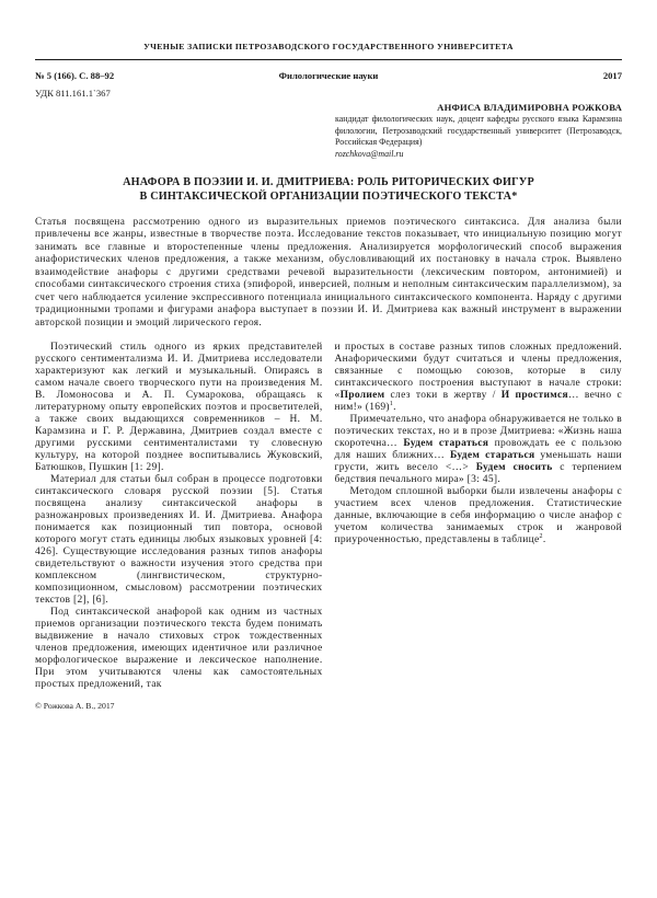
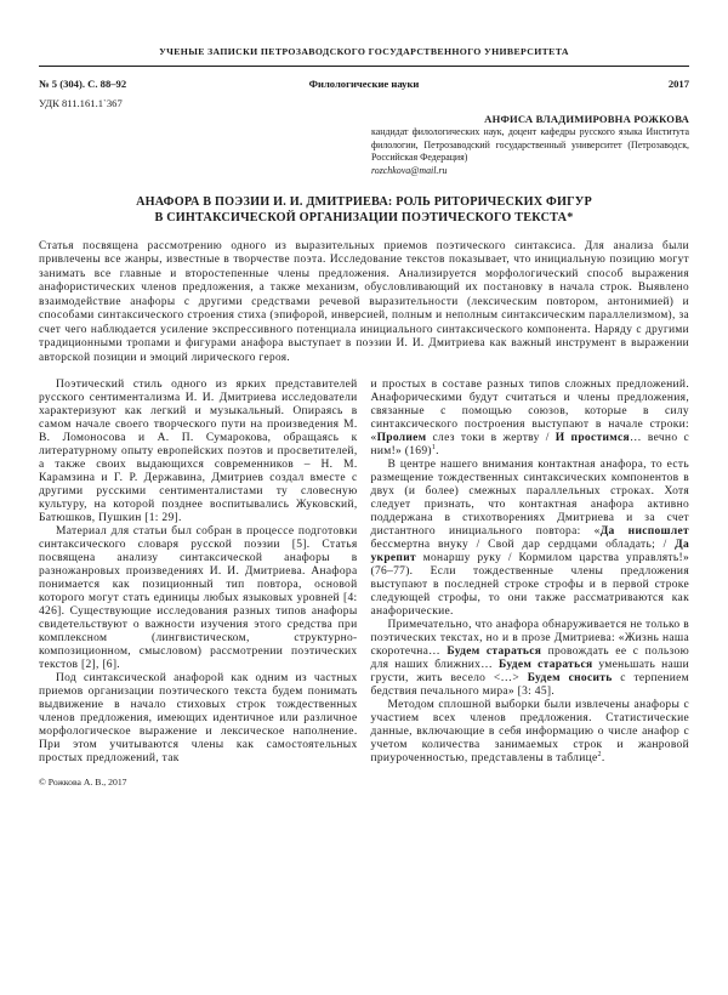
  УЧЕНЫЕ ЗАПИСКИ ПЕТРОЗАВОДСКОГО ГОСУДАРСТВЕННОГО УНИВЕРСИТЕТА
- № 5 (166). С. 88–92
+ № 5 (304). С. 88–92
  Филологические науки
  2017
  УДК 811.161.1`367
  АНФИСА ВЛАДИМИРОВНА РОЖКОВА
- кандидат филологических наук, доцент кафедры русского языка Карамзина филологии, Петрозаводский государственный университет (Петрозаводск, Российская Федерация)
+ кандидат филологических наук, доцент кафедры русского языка Института филологии, Петрозаводский государственный университет (Петрозаводск, Российская Федерация)
  rozchkova@mail.ru
  АНАФОРА В ПОЭЗИИ И. И. ДМИТРИЕВА: РОЛЬ РИТОРИЧЕСКИХ ФИГУР
  В СИНТАКСИЧЕСКОЙ ОРГАНИЗАЦИИ ПОЭТИЧЕСКОГО ТЕКСТА*
  Статья посвящена рассмотрению одного из выразительных приемов поэтического синтаксиса. Для анализа были привлечены все жанры, известные в творчестве поэта. Исследование текстов показывает, что инициальную позицию могут занимать все главные и второстепенные члены предложения. Анализируется морфологический способ выражения анафористических членов предложения, а также механизм, обусловливающий их постановку в начала строк. Выявлено взаимодействие анафоры с другими средствами речевой выразительности (лексическим повтором, антонимией) и способами синтаксического строения стиха (эпифорой, инверсией, полным и неполным синтаксическим параллелизмом), за счет чего наблюдается усиление экспрессивного потенциала инициального синтаксического компонента. Наряду с другими традиционными тропами и фигурами анафора выступает в поэзии И. И. Дмитриева как важный инструмент в выражении авторской позиции и эмоций лирического героя.
  Поэтический стиль одного из ярких представителей русского сентиментализма И. И. Дмитриева исследователи характеризуют как легкий и музыкальный. Опираясь в самом начале своего творческого пути на произведения М. В. Ломоносова и А. П. Сумарокова, обращаясь к литературному опыту европейских поэтов и просветителей, а также своих выдающихся современников – Н. М. Карамзина и Г. Р. Державина, Дмитриев создал вместе с другими русскими сентименталистами ту словесную культуру, на которой позднее воспитывались Жуковский, Батюшков, Пушкин [1: 29].
  Материал для статьи был собран в процессе подготовки синтаксического словаря русской поэзии [5]. Статья посвящена анализу синтаксической анафоры в разножанровых произведениях И. И. Дмитриева. Анафора понимается как позиционный тип повтора, основой которого могут стать единицы любых языковых уровней [4: 426]. Существующие исследования разных типов анафоры свидетельствуют о важности изучения этого средства при комплексном (лингвистическом, структурно-композиционном, смысловом) рассмотрении поэтических текстов [2], [6].
  Под синтаксической анафорой как одним из частных приемов организации поэтического текста будем понимать выдвижение в начало стиховых строк тождественных членов предложения, имеющих идентичное или различное морфологическое выражение и лексическое наполнение. При этом учитываются члены как самостоятельных простых предложений, так
  © Рожкова А. В., 2017
  и простых в составе разных типов сложных предложений. Анафорическими будут считаться и члены предложения, связанные с помощью союзов, которые в силу синтаксического построения выступают в начале строки: «Пролием слез токи в жертву / И простимся… вечно с ним!» (169) .
+ В центре нашего внимания контактная анафора, то есть размещение тождественных синтаксических компонентов в двух (и более) смежных параллельных строках. Хотя следует признать, что контактная анафора активно поддержана в стихотворениях Дмитриева и за счет дистантного инициального повтора: «Да ниспошлет бессмертна внуку / Свой дар сердцами обладать; / Да укрепит монаршу руку / Кормилом царства управлять!» (76–77). Если тождественные члены предложения выступают в последней строке строфы и в первой строке следующей строфы, то они также рассматриваются как анафорические.
  Примечательно, что анафора обнаруживается не только в поэтических текстах, но и в прозе Дмитриева: «Жизнь наша скоротечна… Будем стараться провождать ее с пользою для наших ближних… Будем стараться уменьшать наши грусти, жить весело <…> Будем сносить с терпением бедствия печального мира» [3: 45].
  Методом сплошной выборки были извлечены анафоры с участием всех членов предложения. Статистические данные, включающие в себя информацию о числе анафор с учетом количества занимаемых строк и жанровой приуроченностью, представлены в таблице .
